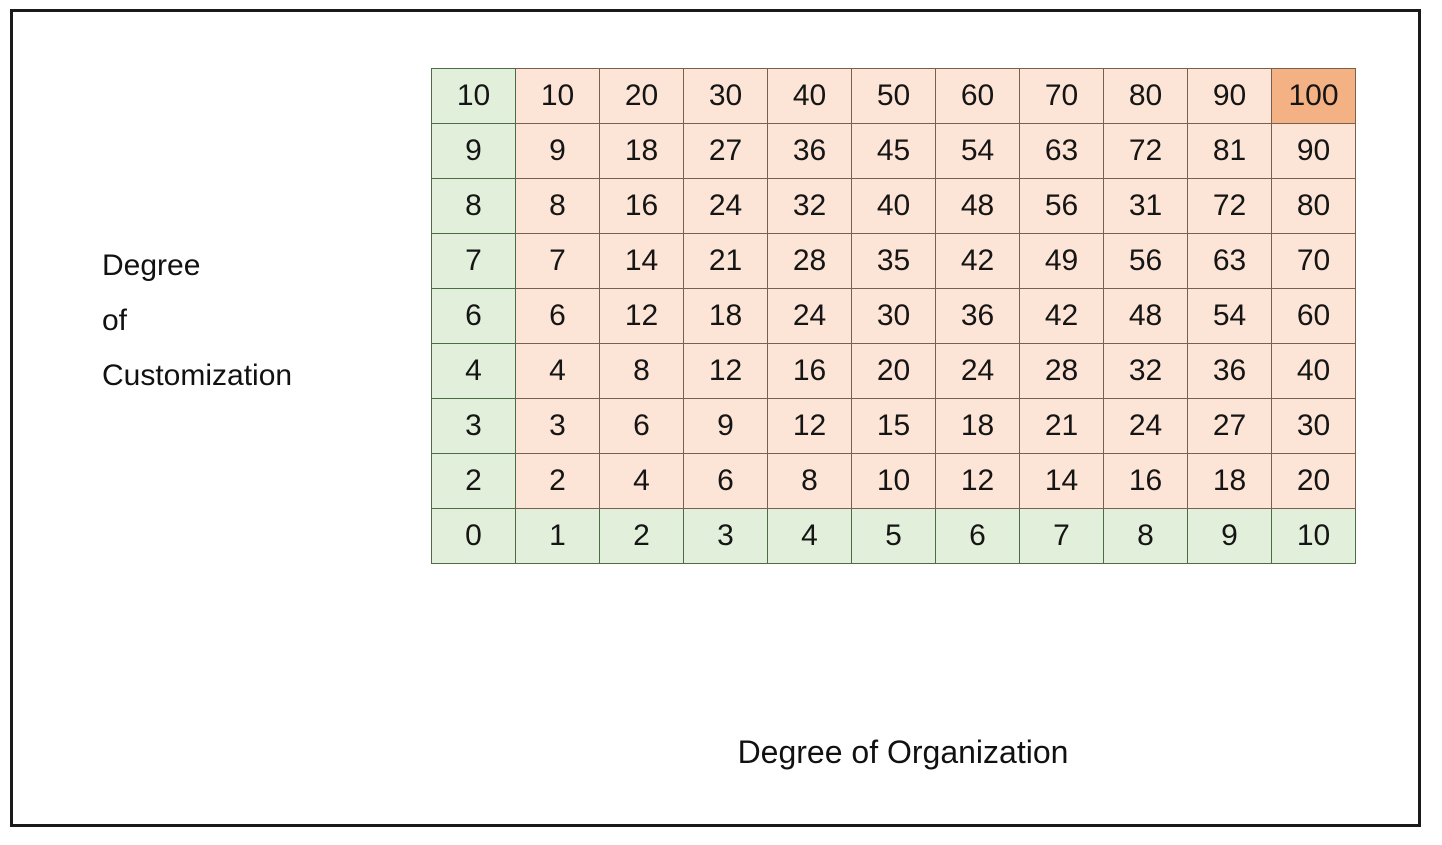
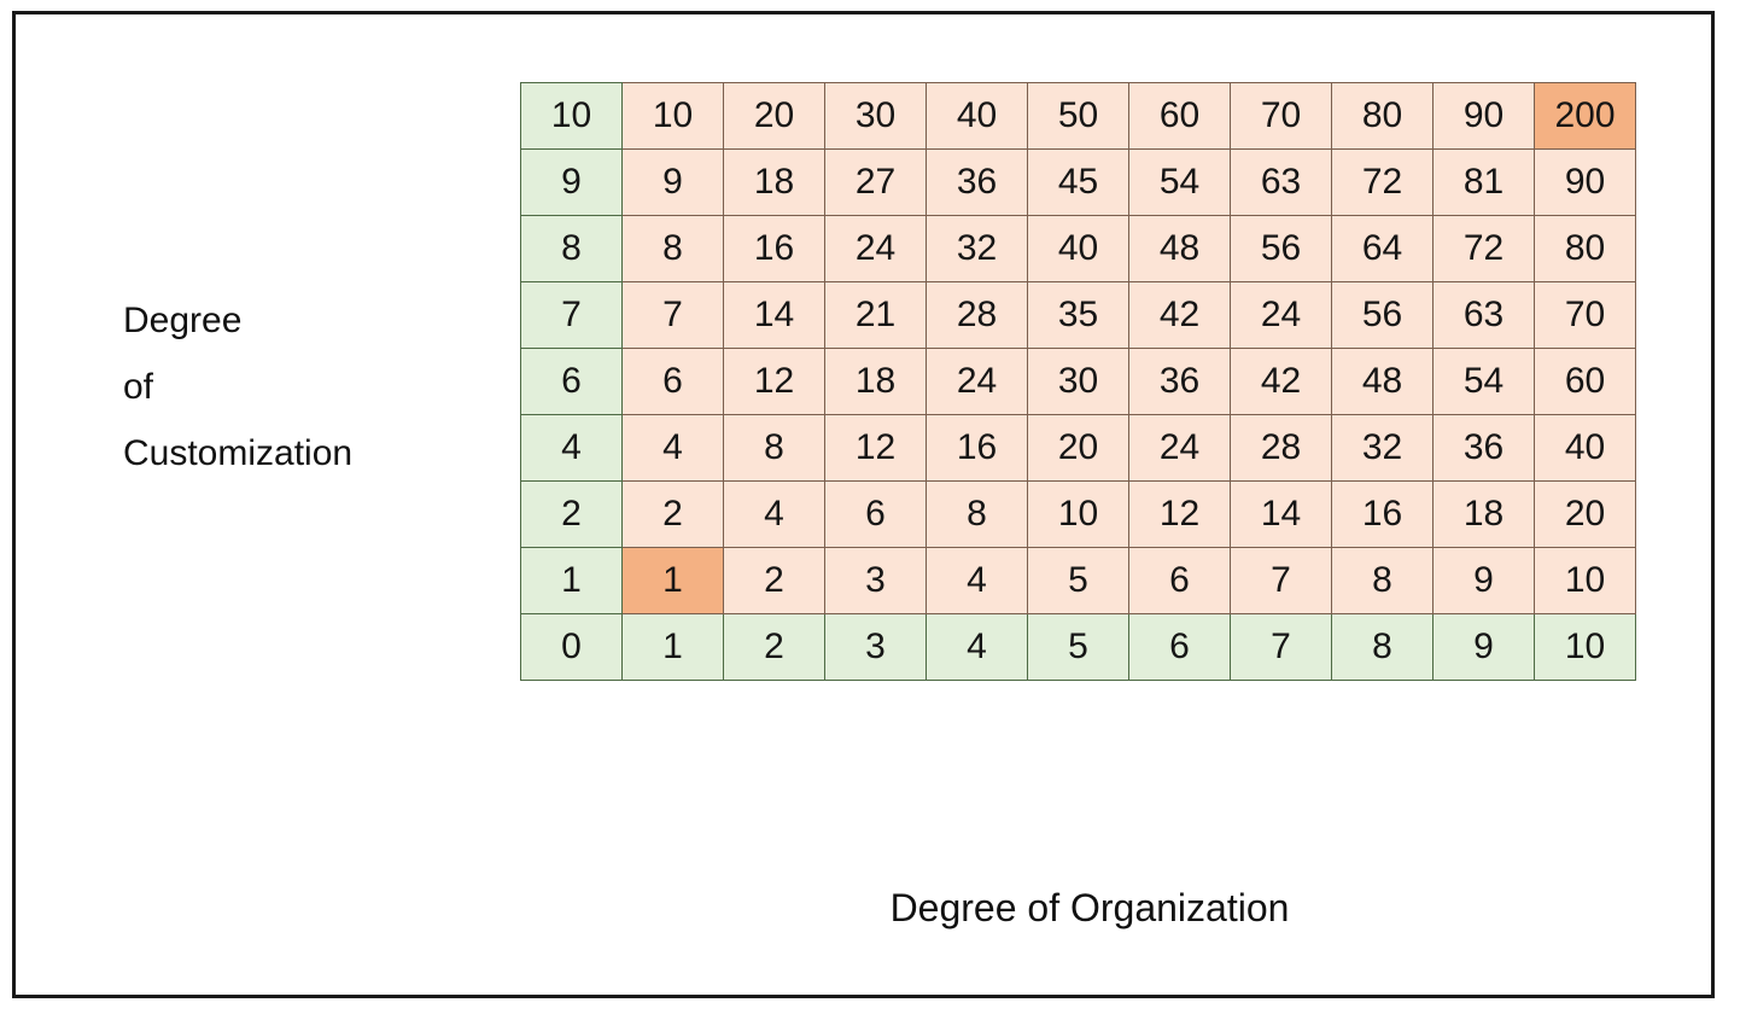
  Degree
  of
  Customization
- 10	10	20	30	40	50	60	70	80	90	100
+ 10	10	20	30	40	50	60	70	80	90	200
  9	9	18	27	36	45	54	63	72	81	90
- 8	8	16	24	32	40	48	56	31	72	80
+ 8	8	16	24	32	40	48	56	64	72	80
- 7	7	14	21	28	35	42	49	56	63	70
+ 7	7	14	21	28	35	42	24	56	63	70
  6	6	12	18	24	30	36	42	48	54	60
  4	4	8	12	16	20	24	28	32	36	40
- 3	3	6	9	12	15	18	21	24	27	30
  2	2	4	6	8	10	12	14	16	18	20
+ 1	1	2	3	4	5	6	7	8	9	10
  0	1	2	3	4	5	6	7	8	9	10
  Degree of Organization
